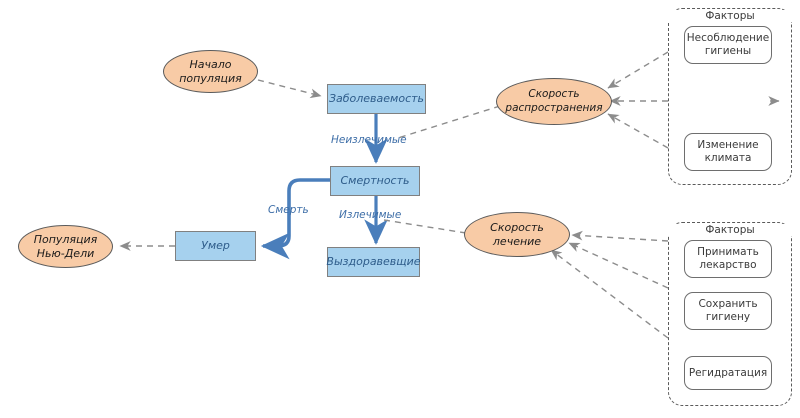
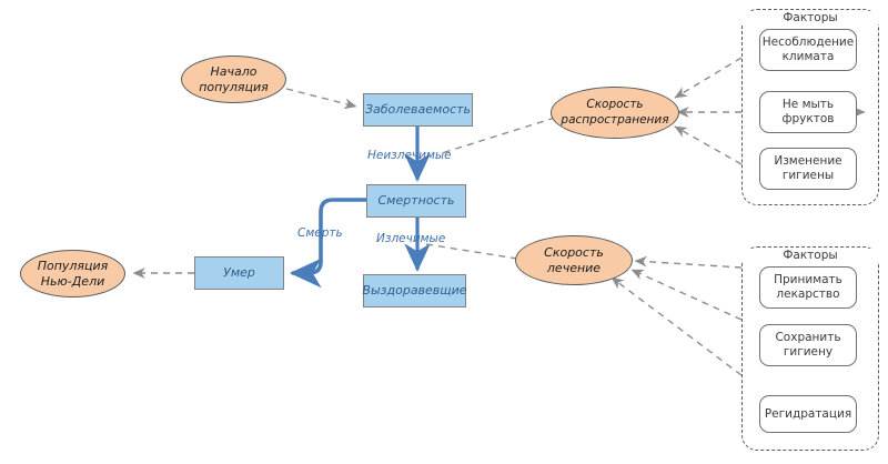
  Начало
  популяция
  Популяция
  Нью-Дели
  Скорость
  распространения
  Скорость
  лечение
  Заболеваемость
  Смертность
  Выздоравевщие
  Умер
  Неизлечимые
  Излечимые
  Смерть
  Факторы
  Несоблюдение
- гигиены
+ климата
+ Не мыть
+ фруктов
  Изменение
- климата
+ гигиены
  Факторы
  Принимать
  лекарство
  Сохранить
  гигиену
  Регидратация
